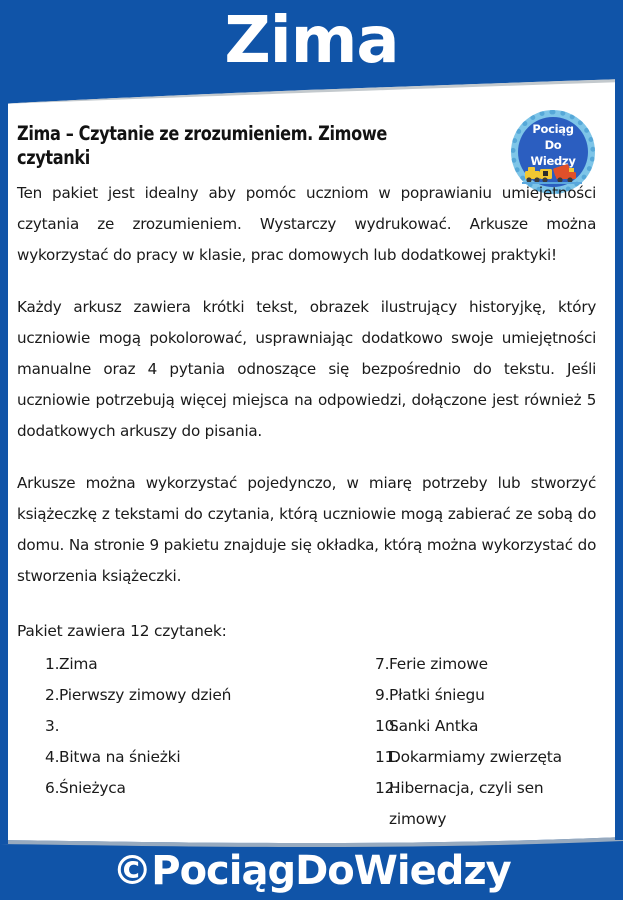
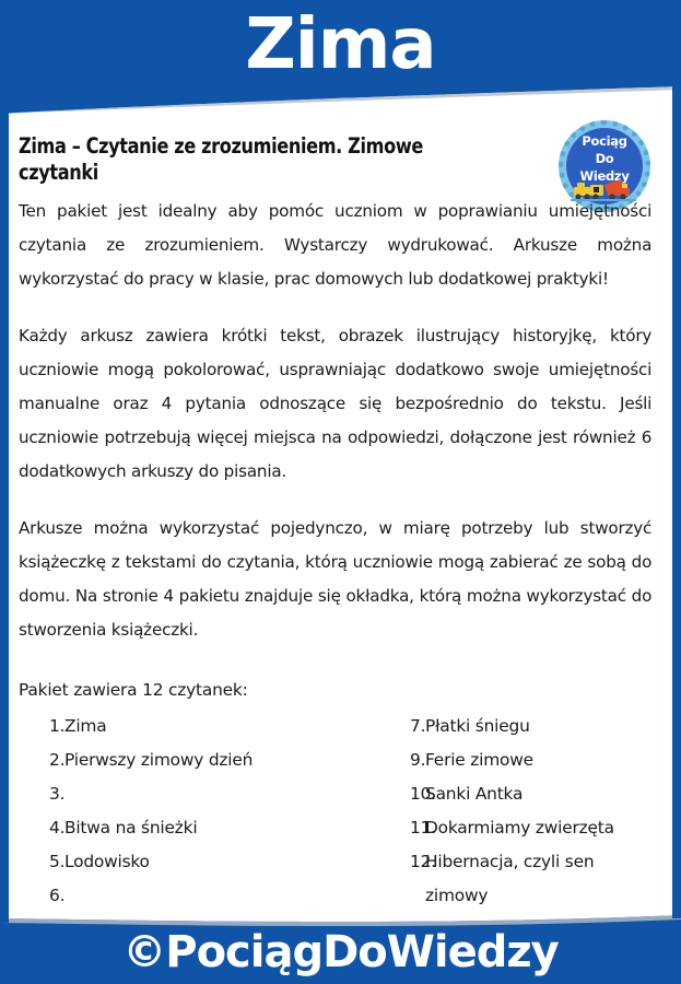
  Zima
  Zima – Czytanie ze zrozumieniem. Zimowe czytanki
  Pociąg
  Do
  Wiedzy
  Ten pakiet jest idealny aby pomóc uczniom w poprawianiu umiejętności czytania ze zrozumieniem. Wystarczy wydrukować. Arkusze można wykorzystać do pracy w klasie, prac domowych lub dodatkowej praktyki!
- Każdy arkusz zawiera krótki tekst, obrazek ilustrujący historyjkę, który uczniowie mogą pokolorować, usprawniając dodatkowo swoje umiejętności manualne oraz 4 pytania odnoszące się bezpośrednio do tekstu. Jeśli uczniowie potrzebują więcej miejsca na odpowiedzi, dołączone jest również 5 dodatkowych arkuszy do pisania.
+ Każdy arkusz zawiera krótki tekst, obrazek ilustrujący historyjkę, który uczniowie mogą pokolorować, usprawniając dodatkowo swoje umiejętności manualne oraz 4 pytania odnoszące się bezpośrednio do tekstu. Jeśli uczniowie potrzebują więcej miejsca na odpowiedzi, dołączone jest również 6 dodatkowych arkuszy do pisania.
- Arkusze można wykorzystać pojedynczo, w miarę potrzeby lub stworzyć książeczkę z tekstami do czytania, którą uczniowie mogą zabierać ze sobą do domu. Na stronie 9 pakietu znajduje się okładka, którą można wykorzystać do stworzenia książeczki.
+ Arkusze można wykorzystać pojedynczo, w miarę potrzeby lub stworzyć książeczkę z tekstami do czytania, którą uczniowie mogą zabierać ze sobą do domu. Na stronie 4 pakietu znajduje się okładka, którą można wykorzystać do stworzenia książeczki.
  Pakiet zawiera 12 czytanek:
  1.
  Zima
  2.
  Pierwszy zimowy dzień
  3.
  4.
  Bitwa na śnieżki
+ 5.
+ Lodowisko
  6.
- Śnieżyca
  7.
- Ferie zimowe
+ Płatki śniegu
  9.
- Płatki śniegu
+ Ferie zimowe
  10.
  Sanki Antka
  11.
  Dokarmiamy zwierzęta
  12.
  Hibernacja, czyli sen zimowy
  ©PociągDoWiedzy
